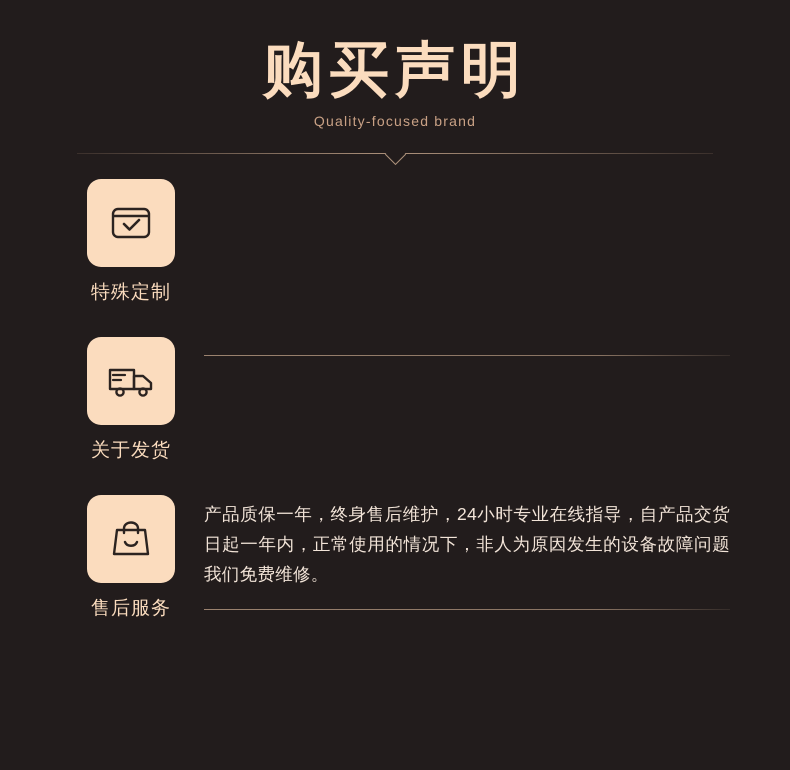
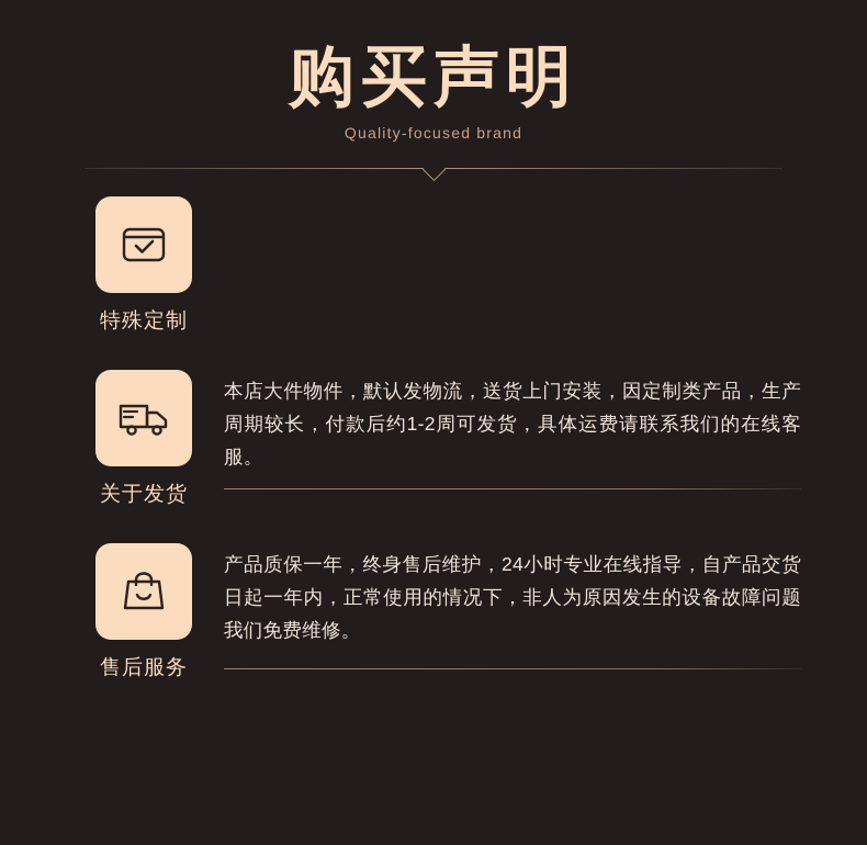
  购买声明
  Quality-focused brand
  特殊定制
  关于发货
+ 本店大件物件，默认发物流，送货上门安装，因定制类产品，生产周期较长，付款后约1-2周可发货，具体运费请联系我们的在线客服。
  售后服务
  产品质保一年，终身售后维护，24小时专业在线指导，自产品交货日起一年内，正常使用的情况下，非人为原因发生的设备故障问题我们免费维修。
